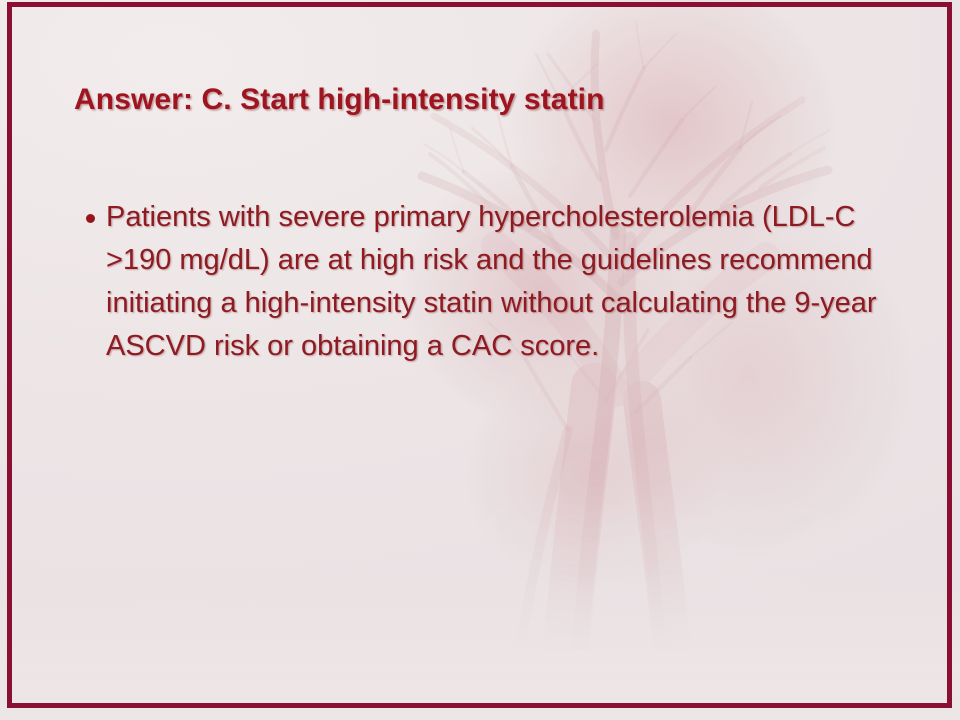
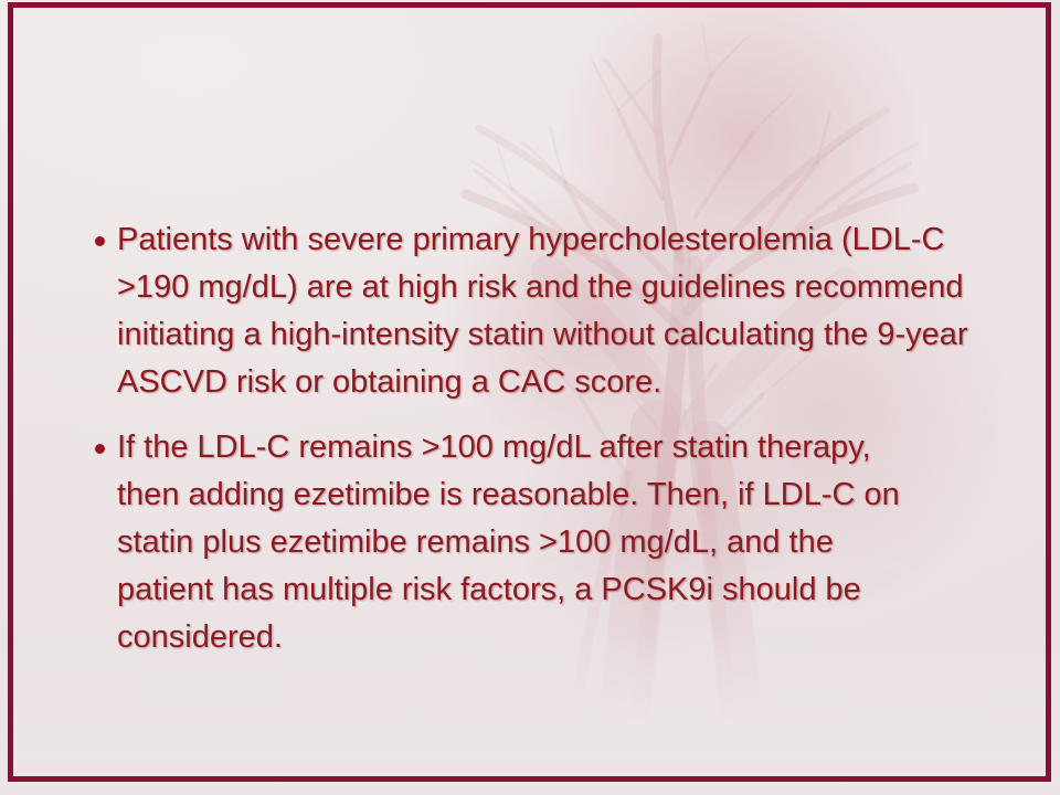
- Answer: C. Start high-intensity statin
  Patients with severe primary hypercholesterolemia (LDL-C >190 mg/dL) are at high risk and the guidelines recommend initiating a high-intensity statin without calculating the 9-year ASCVD risk or obtaining a CAC score.
+ If the LDL-C remains >100 mg/dL after statin therapy, then adding ezetimibe is reasonable. Then, if LDL-C on statin plus ezetimibe remains >100 mg/dL, and the patient has multiple risk factors, a PCSK9i should be considered.
